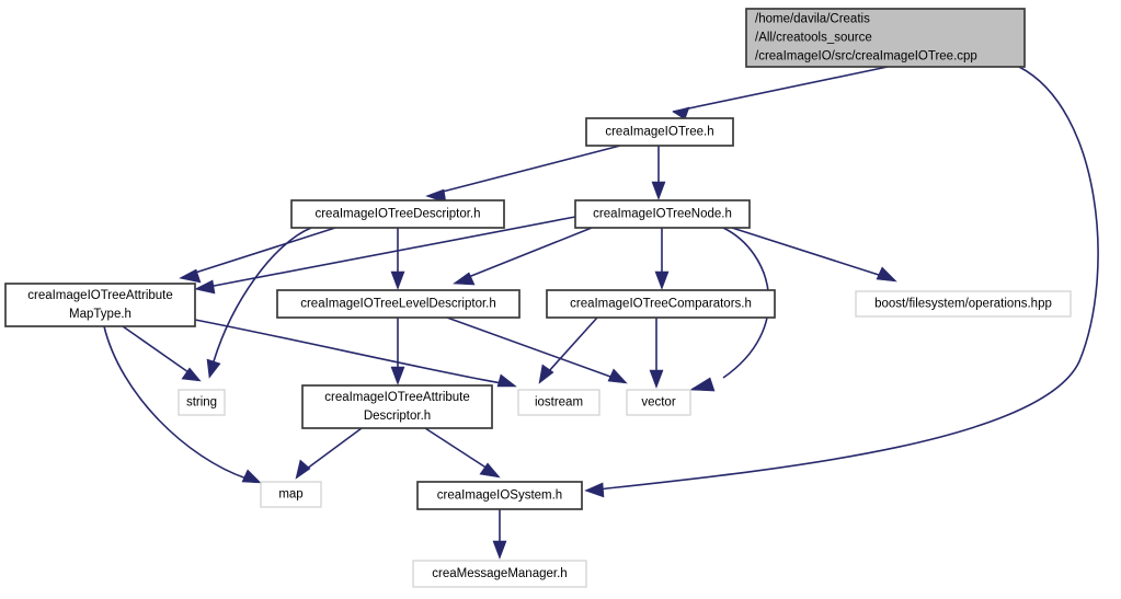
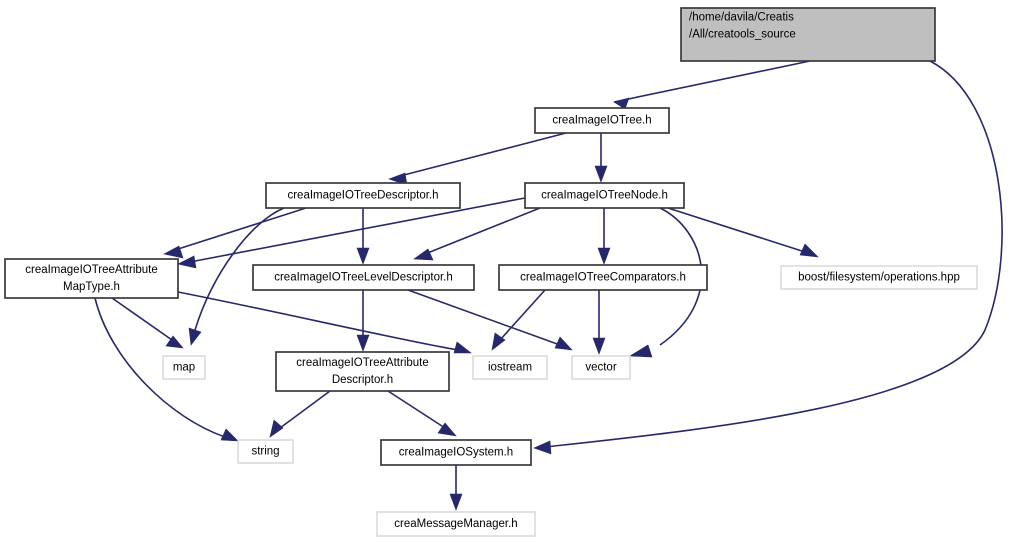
  /home/davila/Creatis
  /All/creatools_source
- /creaImageIO/src/creaImageIOTree.cpp
  creaImageIOTree.h
  creaImageIOTreeDescriptor.h
  creaImageIOTreeNode.h
  creaImageIOTreeAttribute
  MapType.h
  creaImageIOTreeLevelDescriptor.h
  creaImageIOTreeComparators.h
  boost/filesystem/operations.hpp
- string
+ map
  creaImageIOTreeAttribute
  Descriptor.h
  iostream
  vector
- map
+ string
  creaImageIOSystem.h
  creaMessageManager.h
